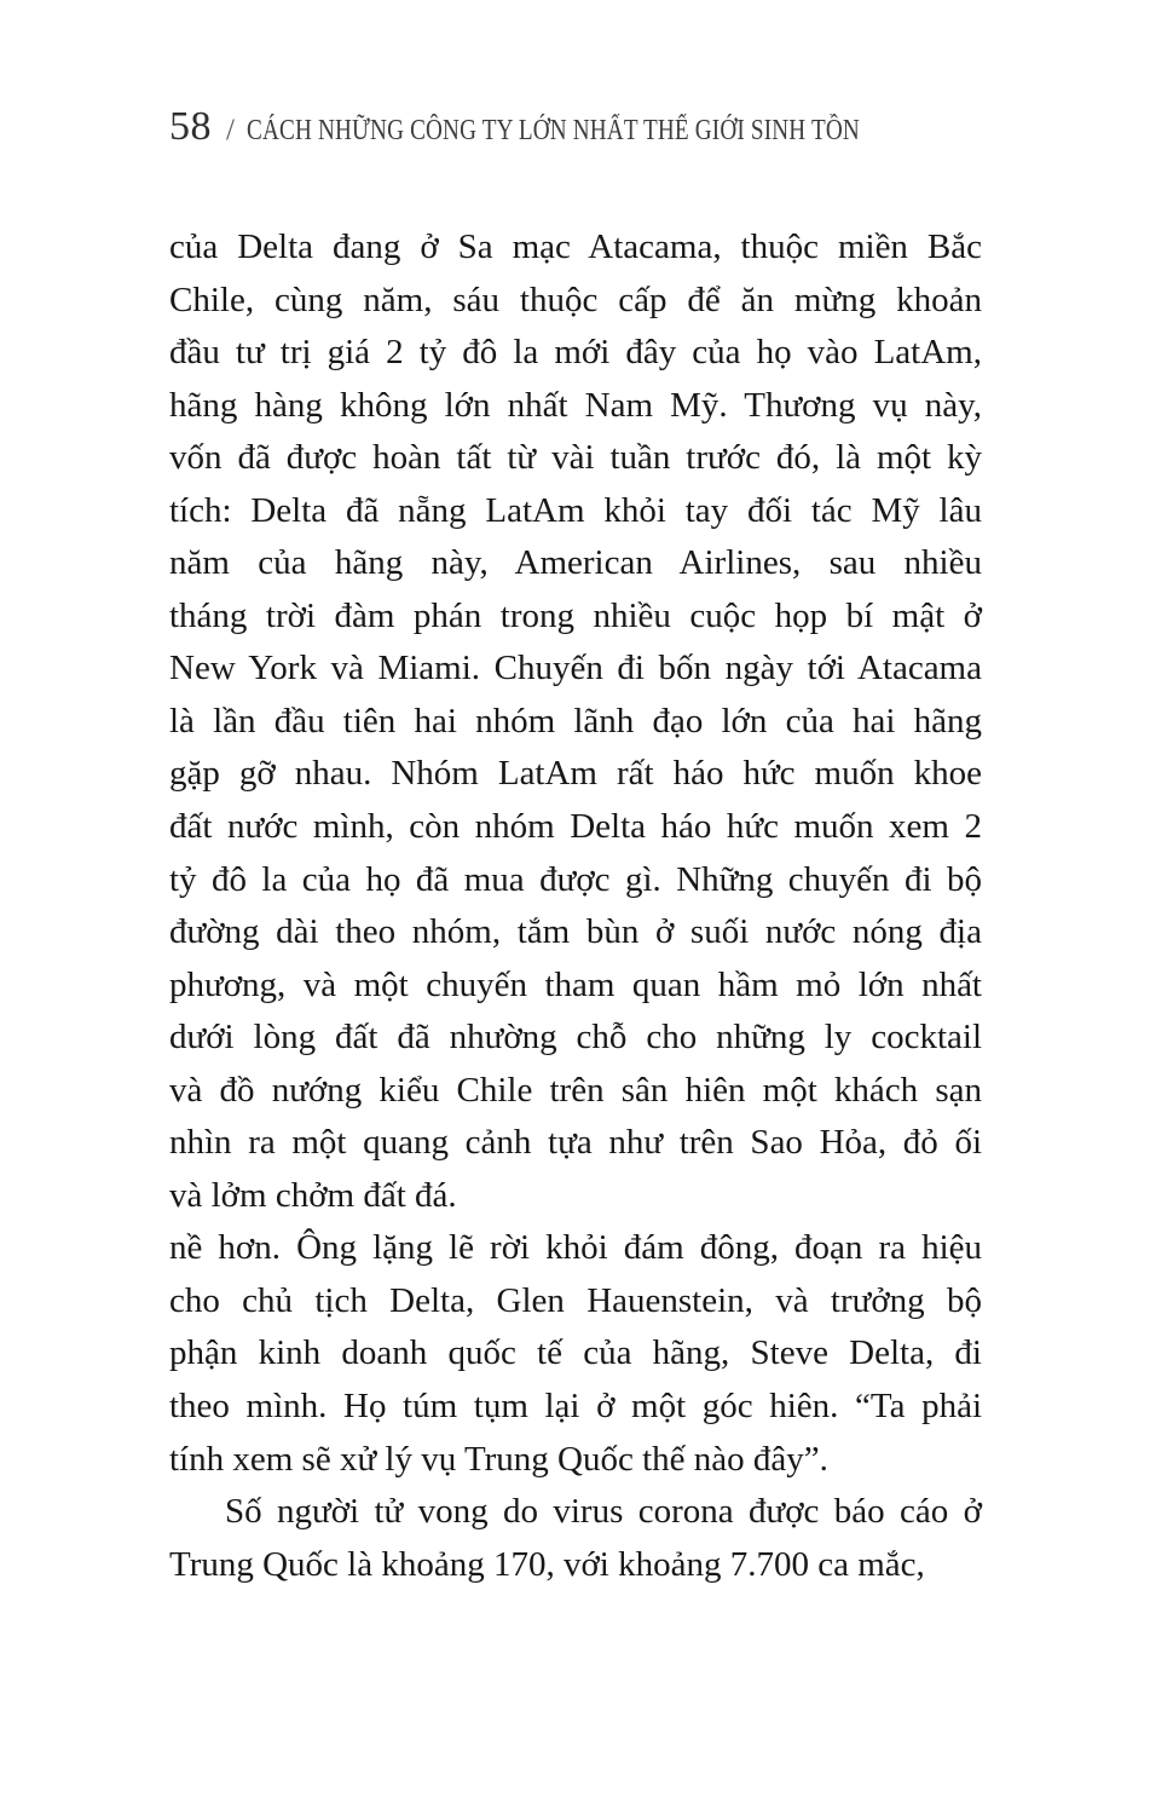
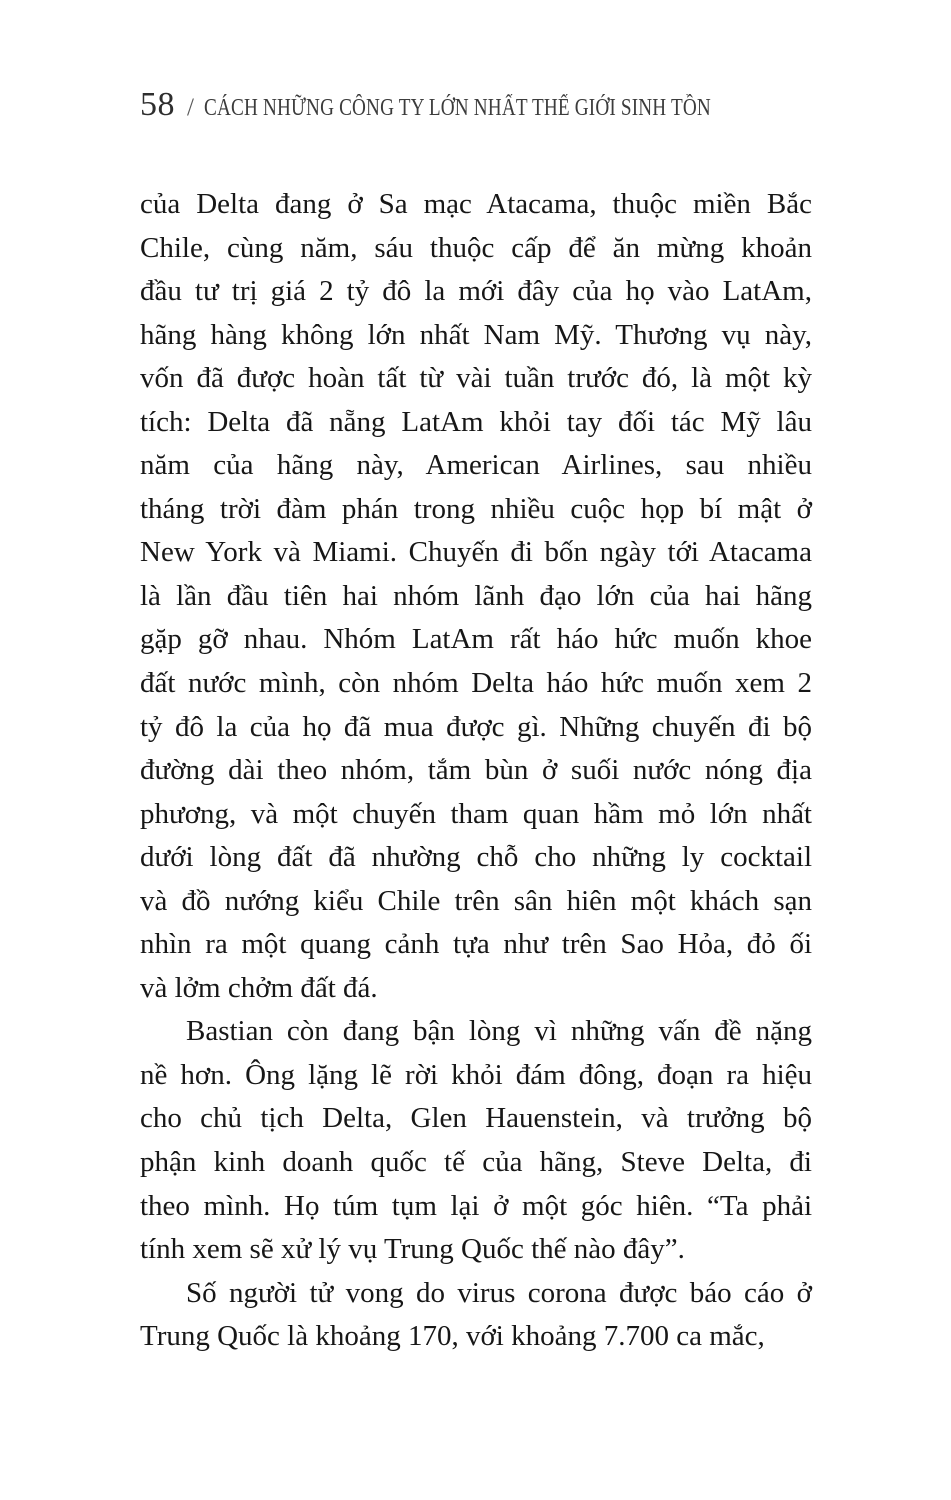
  58
  /
  CÁCH NHỮNG CÔNG TY LỚN NHẤT THẾ GIỚI SINH TỒN
  của Delta đang ở Sa mạc Atacama, thuộc miền Bắc
  Chile, cùng năm, sáu thuộc cấp để ăn mừng khoản
  đầu tư trị giá 2 tỷ đô la mới đây của họ vào LatAm,
  hãng hàng không lớn nhất Nam Mỹ. Thương vụ này,
  vốn đã được hoàn tất từ vài tuần trước đó, là một kỳ
  tích: Delta đã nẵng LatAm khỏi tay đối tác Mỹ lâu
  năm của hãng này, American Airlines, sau nhiều
  tháng trời đàm phán trong nhiều cuộc họp bí mật ở
  New York và Miami. Chuyến đi bốn ngày tới Atacama
  là lần đầu tiên hai nhóm lãnh đạo lớn của hai hãng
  gặp gỡ nhau. Nhóm LatAm rất háo hức muốn khoe
  đất nước mình, còn nhóm Delta háo hức muốn xem 2
  tỷ đô la của họ đã mua được gì. Những chuyến đi bộ
  đường dài theo nhóm, tắm bùn ở suối nước nóng địa
  phương, và một chuyến tham quan hầm mỏ lớn nhất
  dưới lòng đất đã nhường chỗ cho những ly cocktail
  và đồ nướng kiểu Chile trên sân hiên một khách sạn
  nhìn ra một quang cảnh tựa như trên Sao Hỏa, đỏ ối
  và lởm chởm đất đá.
+ Bastian còn đang bận lòng vì những vấn đề nặng
  nề hơn. Ông lặng lẽ rời khỏi đám đông, đoạn ra hiệu
  cho chủ tịch Delta, Glen Hauenstein, và trưởng bộ
  phận kinh doanh quốc tế của hãng, Steve Delta, đi
  theo mình. Họ túm tụm lại ở một góc hiên. “Ta phải
  tính xem sẽ xử lý vụ Trung Quốc thế nào đây”.
  Số người tử vong do virus corona được báo cáo ở
  Trung Quốc là khoảng 170, với khoảng 7.700 ca mắc,
